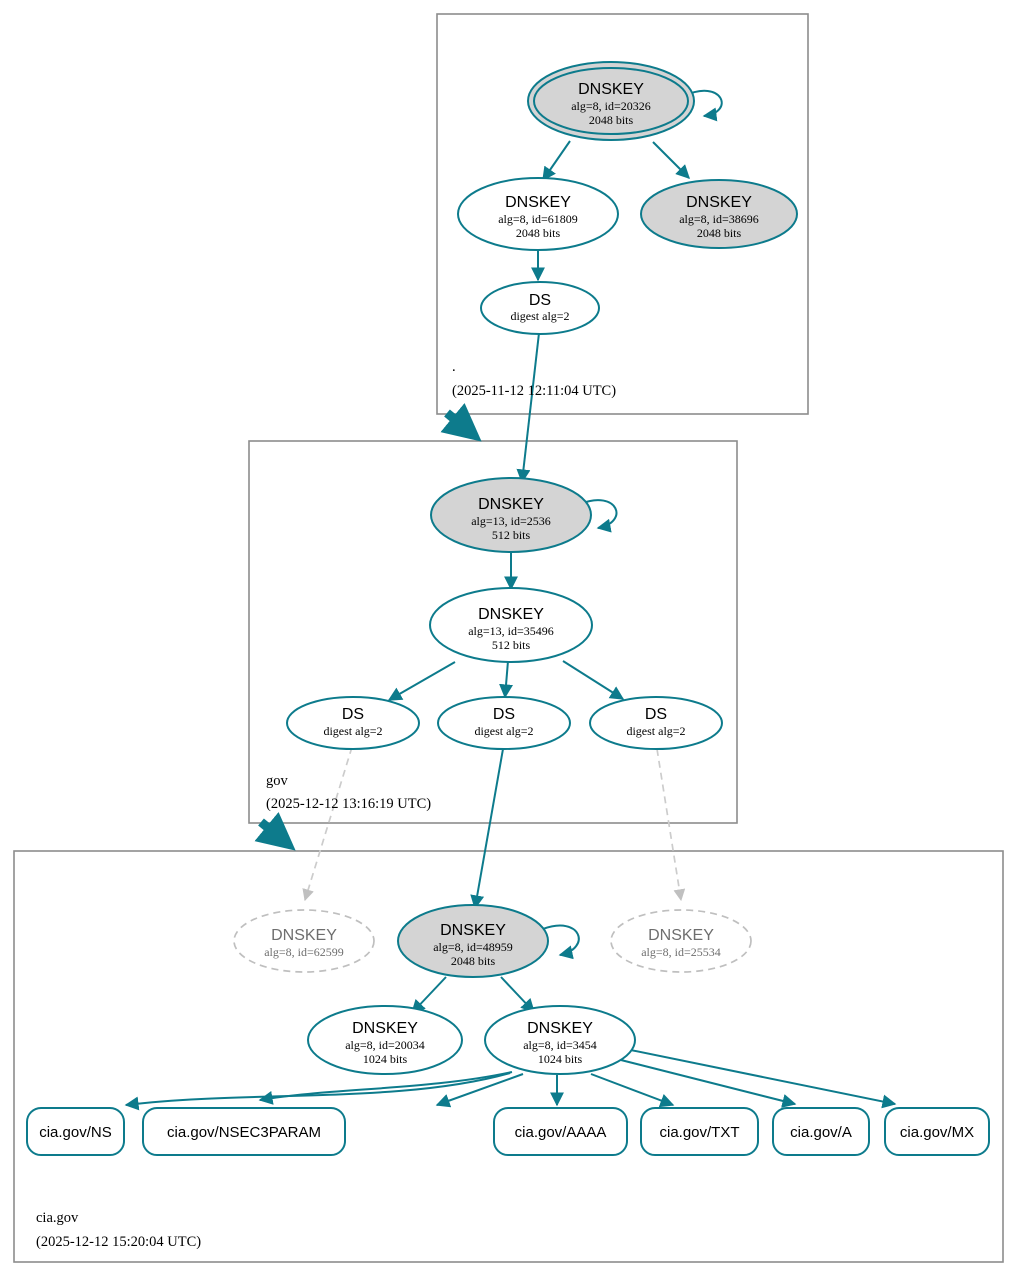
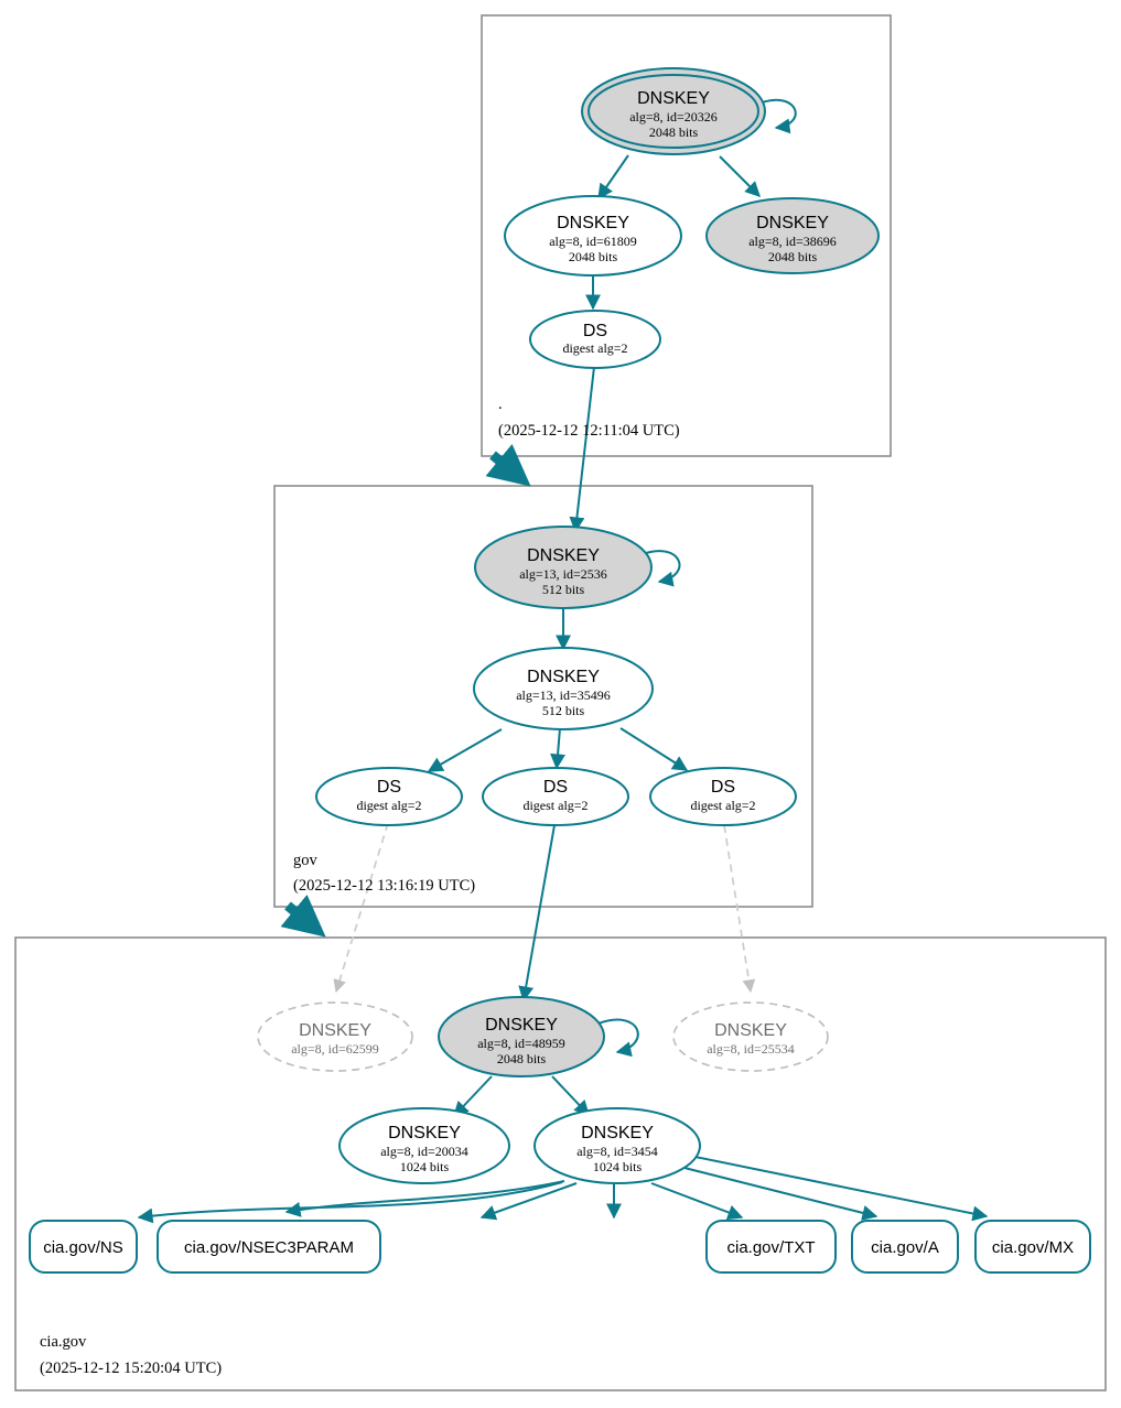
  DNSKEY
  alg=8, id=20326
  2048 bits
  DNSKEY
  alg=8, id=61809
  2048 bits
  DNSKEY
  alg=8, id=38696
  2048 bits
  DS
  digest alg=2
  .
- (2025-11-12 12:11:04 UTC)
+ (2025-12-12 12:11:04 UTC)
  DNSKEY
  alg=13, id=2536
  512 bits
  DNSKEY
  alg=13, id=35496
  512 bits
  DS
  digest alg=2
  DS
  digest alg=2
  DS
  digest alg=2
  gov
  (2025-12-12 13:16:19 UTC)
  DNSKEY
  alg=8, id=62599
  DNSKEY
  alg=8, id=48959
  2048 bits
  DNSKEY
  alg=8, id=25534
  DNSKEY
  alg=8, id=20034
  1024 bits
  DNSKEY
  alg=8, id=3454
  1024 bits
  cia.gov/NS
  cia.gov/NSEC3PARAM
- cia.gov/AAAA
  cia.gov/TXT
  cia.gov/A
  cia.gov/MX
  cia.gov
  (2025-12-12 15:20:04 UTC)
